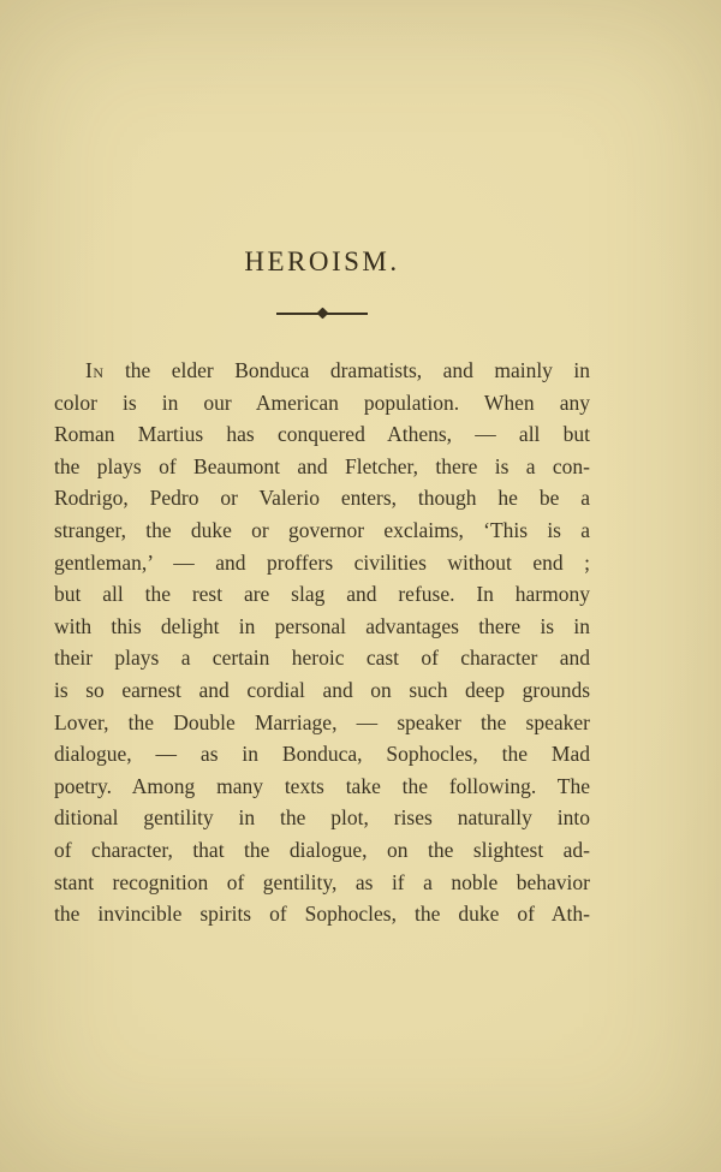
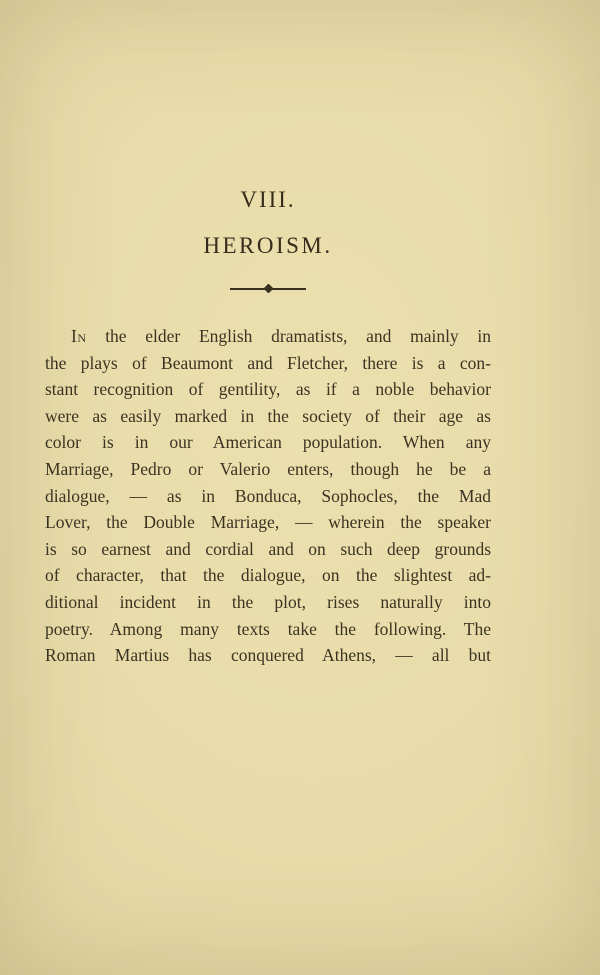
+ VIII.
  HEROISM.
- In the elder Bonduca dramatists, and mainly in
+ In the elder English dramatists, and mainly in
- color is in our American population. When any
+ the plays of Beaumont and Fletcher, there is a con-
- Roman Martius has conquered Athens, — all but
+ stant recognition of gentility, as if a noble behavior
+ were as easily marked in the society of their age as
- the plays of Beaumont and Fletcher, there is a con-
+ color is in our American population. When any
- Rodrigo, Pedro or Valerio enters, though he be a
+ Marriage, Pedro or Valerio enters, though he be a
- stranger, the duke or governor exclaims, ‘This is a
- gentleman,’ — and proffers civilities without end ;
- but all the rest are slag and refuse. In harmony
- with this delight in personal advantages there is in
- their plays a certain heroic cast of character and
- is so earnest and cordial and on such deep grounds
+ dialogue, — as in Bonduca, Sophocles, the Mad
- Lover, the Double Marriage, — speaker the speaker
+ Lover, the Double Marriage, — wherein the speaker
- dialogue, — as in Bonduca, Sophocles, the Mad
+ is so earnest and cordial and on such deep grounds
- poetry. Among many texts take the following. The
+ of character, that the dialogue, on the slightest ad-
- ditional gentility in the plot, rises naturally into
+ ditional incident in the plot, rises naturally into
- of character, that the dialogue, on the slightest ad-
+ poetry. Among many texts take the following. The
- stant recognition of gentility, as if a noble behavior
+ Roman Martius has conquered Athens, — all but
- the invincible spirits of Sophocles, the duke of Ath-
